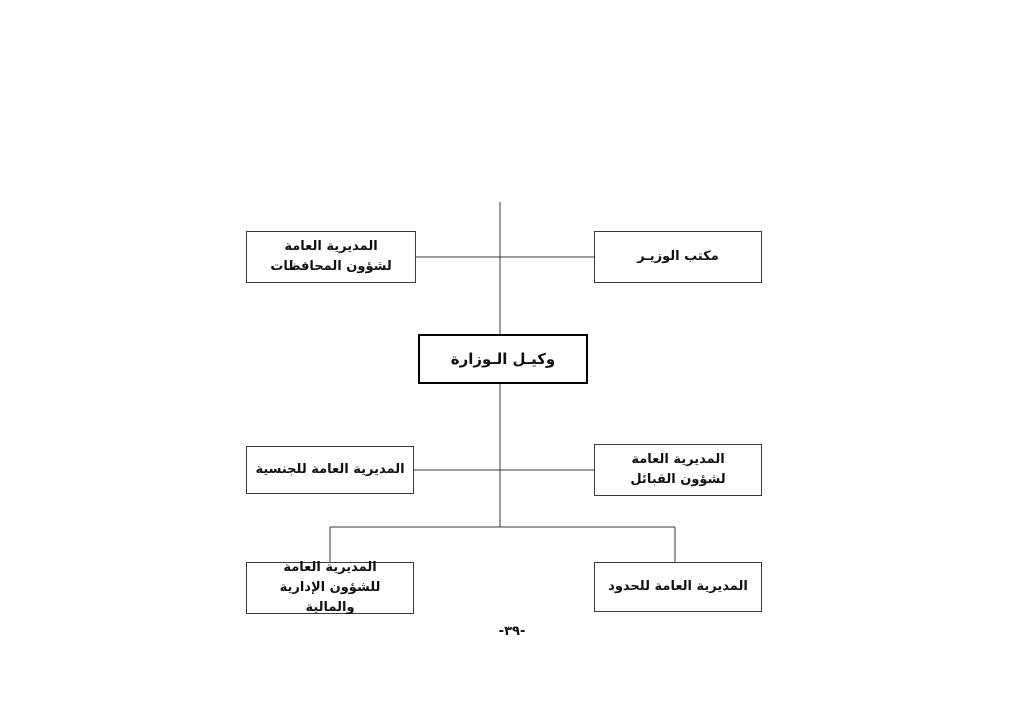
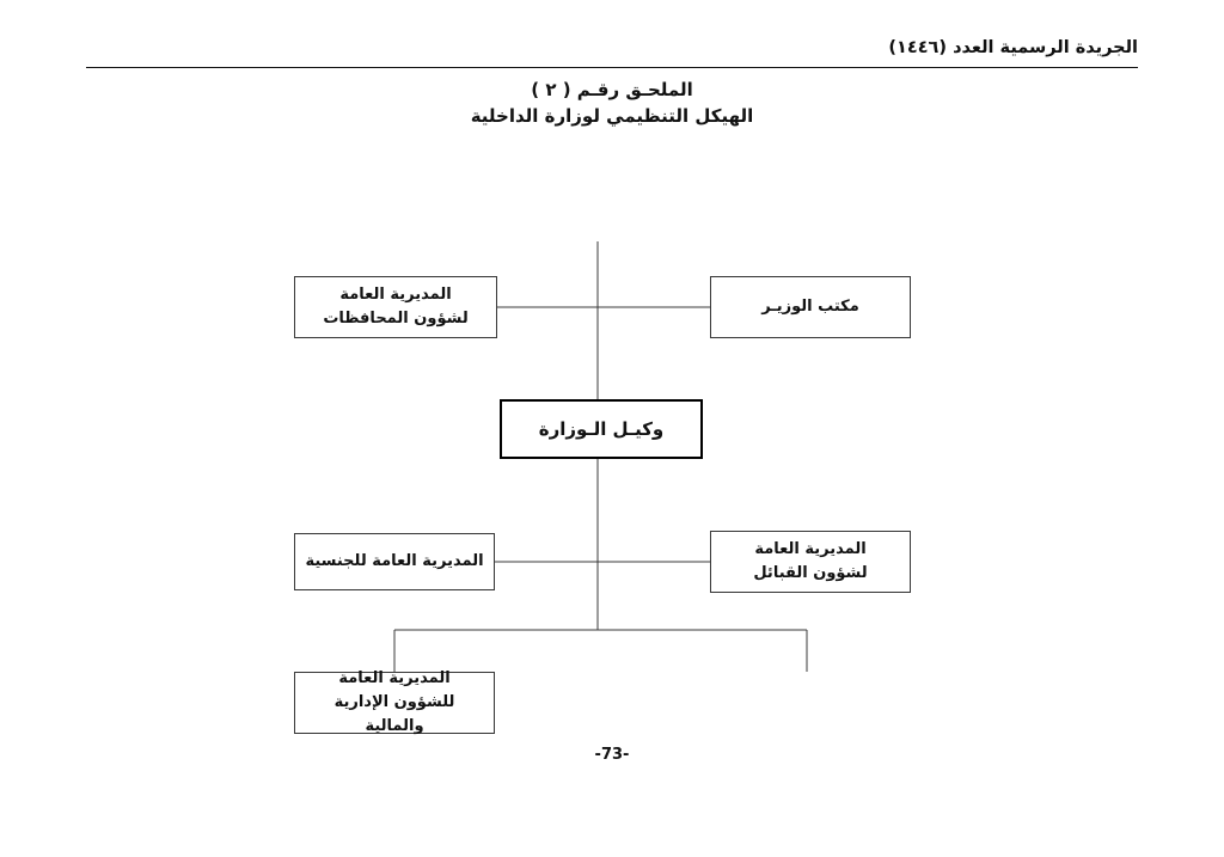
+ الجريدة الرسمية العدد (١٤٤٦)
+ الملحـق رقـم ( ٢ )
+ الهيكل التنظيمي لوزارة الداخلية
  المديرية العامة
  لشؤون المحافظات
  مكتب الوزيـر
  وكيـل الـوزارة
  المديرية العامة للجنسية
  المديرية العامة
  لشؤون القبائل
  المديرية العامة
  للشؤون الإدارية والمالية
- المديرية العامة للحدود
- -٣٩-
+ -73-
